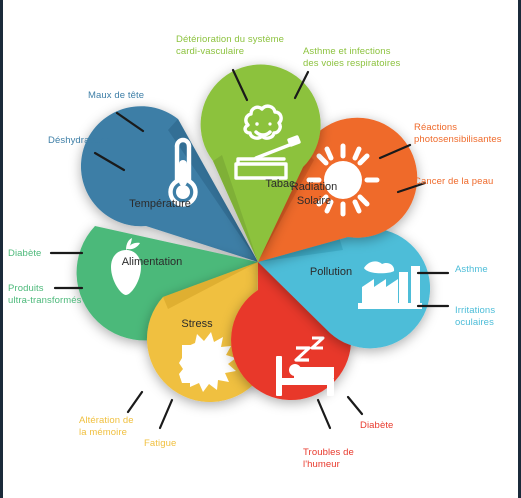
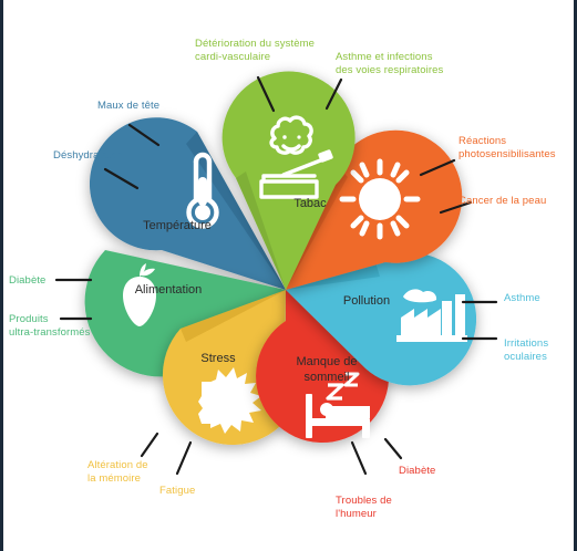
  Tabac
- Radiation Solaire
  Pollution
+ Manque de sommeil
  Stress
  Alimentation
  Température
  Détérioration du système
  cardi-vasculaire
  Asthme et infections
  des voies respiratoires
  Réactions
  photosensibilisantes
  Cancer de la peau
  Asthme
  Irritations
  oculaires
  Diabète
  Troubles de
  l'humeur
  Altération de
  la mémoire
  Fatigue
  Diabète
  Produits
  ultra-transformés
  Maux de tête
  Déshydrataton
